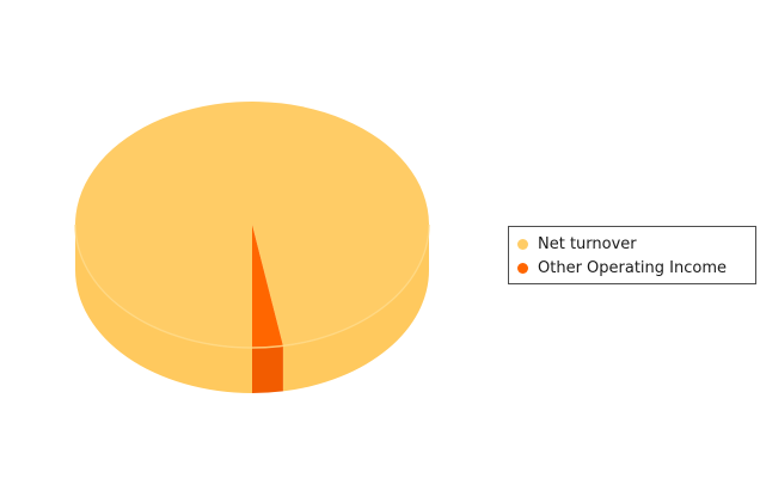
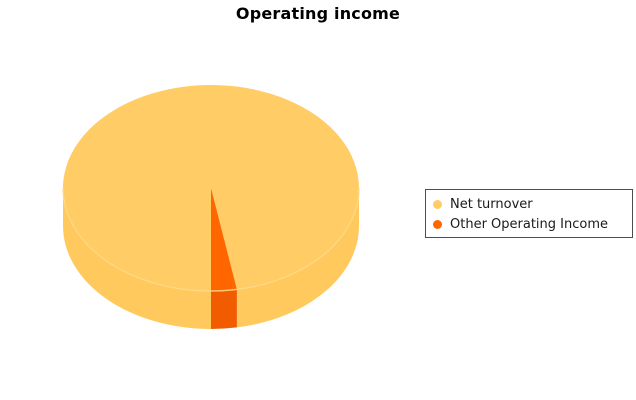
+ Operating income
  Net turnover
  Other Operating Income
